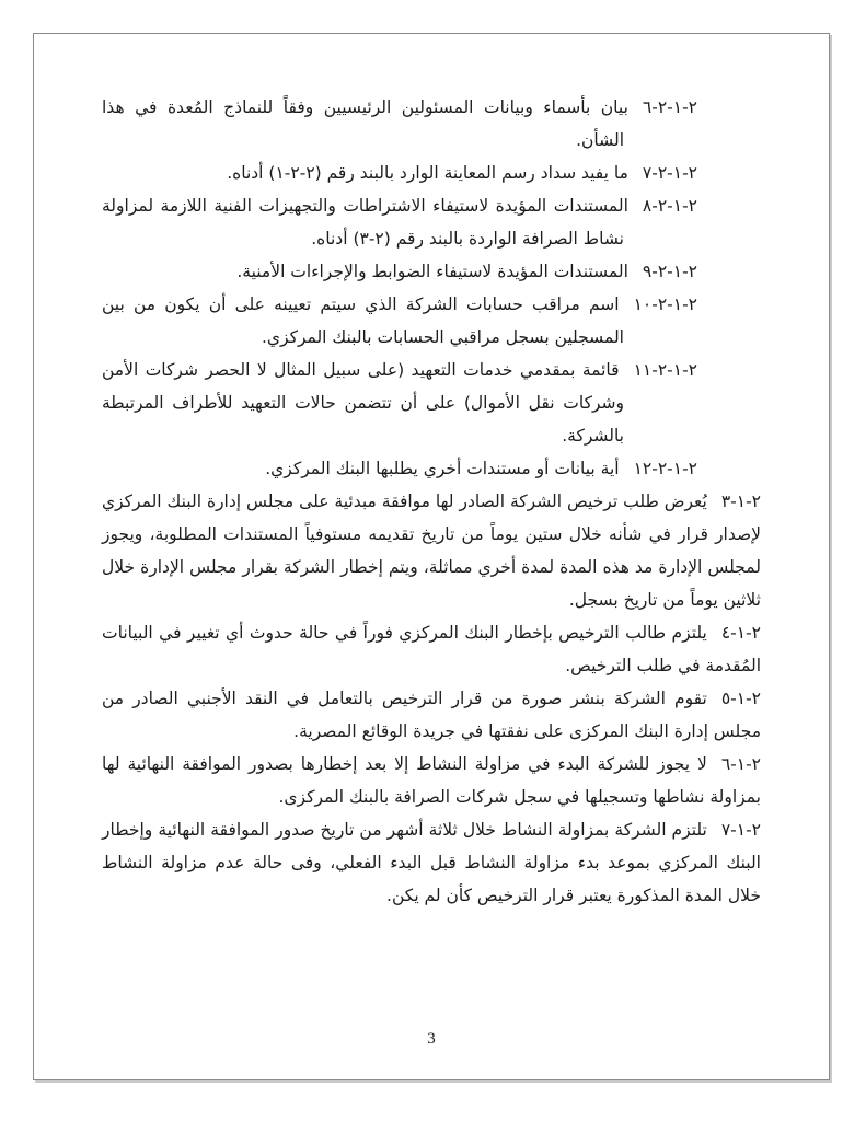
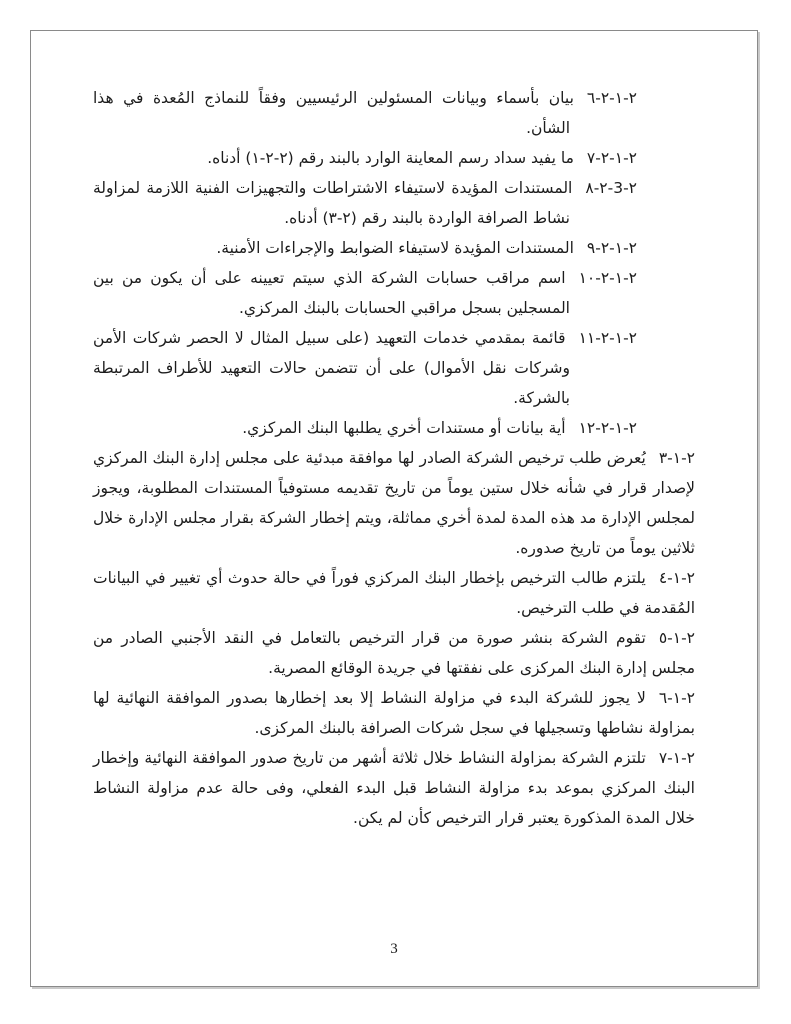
  ٢-١-٢-٦بيان بأسماء وبيانات المسئولين الرئيسيين وفقاً للنماذج المُعدة في هذا الشأن.
  ٢-١-٢-٧ما يفيد سداد رسم المعاينة الوارد بالبند رقم (٢-٢-١) أدناه.
- ٢-١-٢-٨المستندات المؤيدة لاستيفاء الاشتراطات والتجهيزات الفنية اللازمة لمزاولة نشاط الصرافة الواردة بالبند رقم (٢-٣) أدناه.
+ ٢-3-٢-٨المستندات المؤيدة لاستيفاء الاشتراطات والتجهيزات الفنية اللازمة لمزاولة نشاط الصرافة الواردة بالبند رقم (٢-٣) أدناه.
  ٢-١-٢-٩المستندات المؤيدة لاستيفاء الضوابط والإجراءات الأمنية.
  ٢-١-٢-١٠اسم مراقب حسابات الشركة الذي سيتم تعيينه على أن يكون من بين المسجلين بسجل مراقبي الحسابات بالبنك المركزي.
  ٢-١-٢-١١قائمة بمقدمي خدمات التعهيد (على سبيل المثال لا الحصر شركات الأمن وشركات نقل الأموال) على أن تتضمن حالات التعهيد للأطراف المرتبطة بالشركة.
  ٢-١-٢-١٢أية بيانات أو مستندات أخري يطلبها البنك المركزي.
- ٢-١-٣يُعرض طلب ترخيص الشركة الصادر لها موافقة مبدئية على مجلس إدارة البنك المركزي لإصدار قرار في شأنه خلال ستين يوماً من تاريخ تقديمه مستوفياً المستندات المطلوبة، ويجوز لمجلس الإدارة مد هذه المدة لمدة أخري مماثلة، ويتم إخطار الشركة بقرار مجلس الإدارة خلال ثلاثين يوماً من تاريخ بسجل.
+ ٢-١-٣يُعرض طلب ترخيص الشركة الصادر لها موافقة مبدئية على مجلس إدارة البنك المركزي لإصدار قرار في شأنه خلال ستين يوماً من تاريخ تقديمه مستوفياً المستندات المطلوبة، ويجوز لمجلس الإدارة مد هذه المدة لمدة أخري مماثلة، ويتم إخطار الشركة بقرار مجلس الإدارة خلال ثلاثين يوماً من تاريخ صدوره.
  ٢-١-٤يلتزم طالب الترخيص بإخطار البنك المركزي فوراً في حالة حدوث أي تغيير في البيانات المُقدمة في طلب الترخيص.
  ٢-١-٥تقوم الشركة بنشر صورة من قرار الترخيص بالتعامل في النقد الأجنبي الصادر من مجلس إدارة البنك المركزى على نفقتها في جريدة الوقائع المصرية.
  ٢-١-٦لا يجوز للشركة البدء في مزاولة النشاط إلا بعد إخطارها بصدور الموافقة النهائية لها بمزاولة نشاطها وتسجيلها في سجل شركات الصرافة بالبنك المركزى.
  ٢-١-٧تلتزم الشركة بمزاولة النشاط خلال ثلاثة أشهر من تاريخ صدور الموافقة النهائية وإخطار البنك المركزي بموعد بدء مزاولة النشاط قبل البدء الفعلي، وفى حالة عدم مزاولة النشاط خلال المدة المذكورة يعتبر قرار الترخيص كأن لم يكن.
  3
